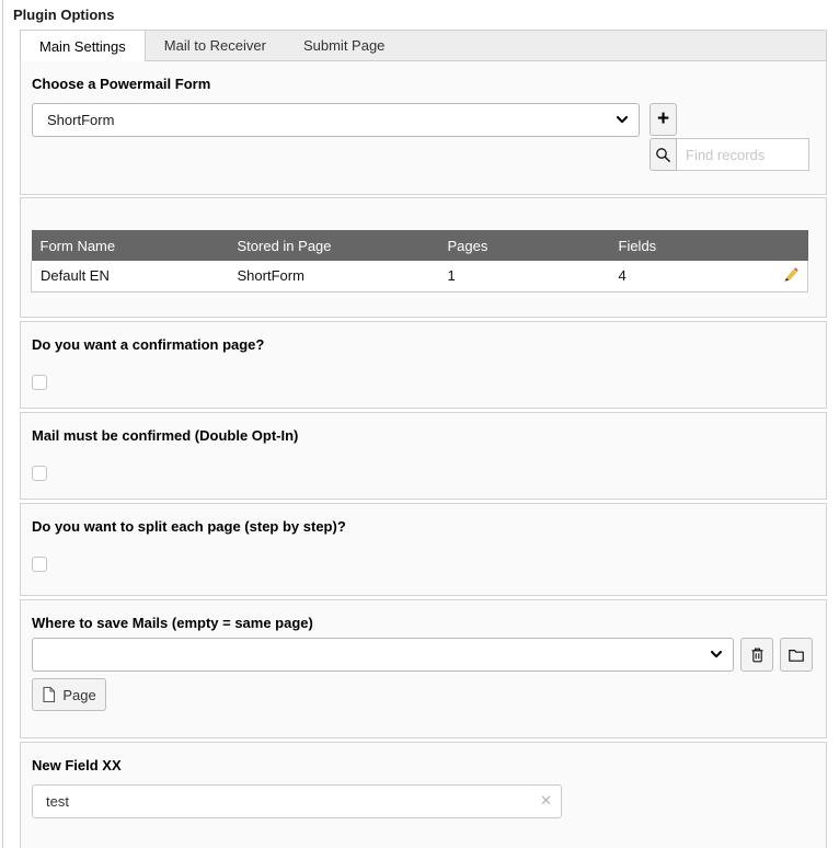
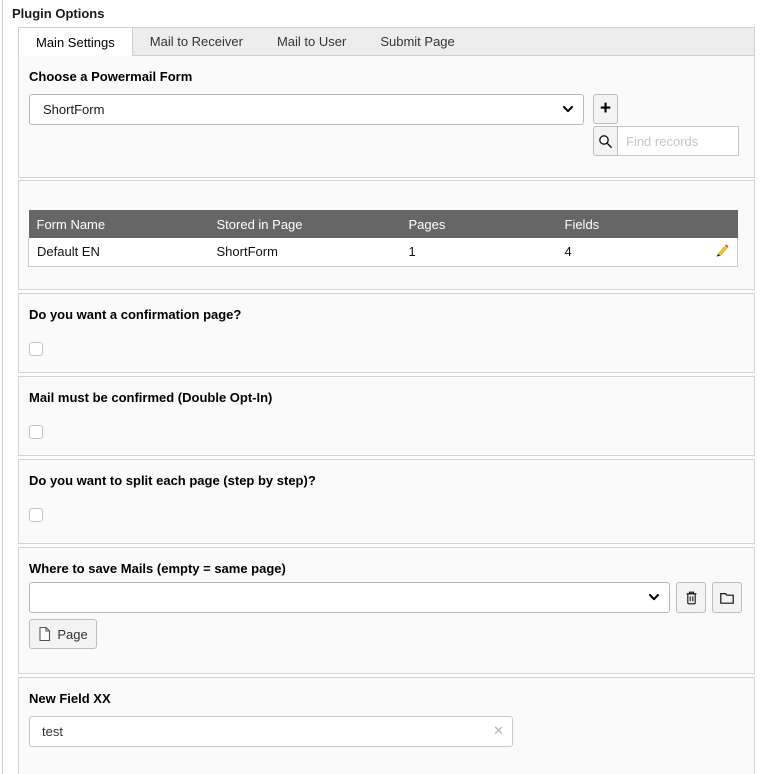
  Plugin Options
  Main Settings
  Mail to Receiver
+ Mail to User
  Submit Page
  Choose a Powermail Form
  ShortForm
  +
  Find records
  Form Name	Stored in Page	Pages	Fields
  Default EN	ShortForm	1	4
  Do you want a confirmation page?
  Mail must be confirmed (Double Opt-In)
  Do you want to split each page (step by step)?
  Where to save Mails (empty = same page)
  Page
  New Field XX
  test
  ✕
